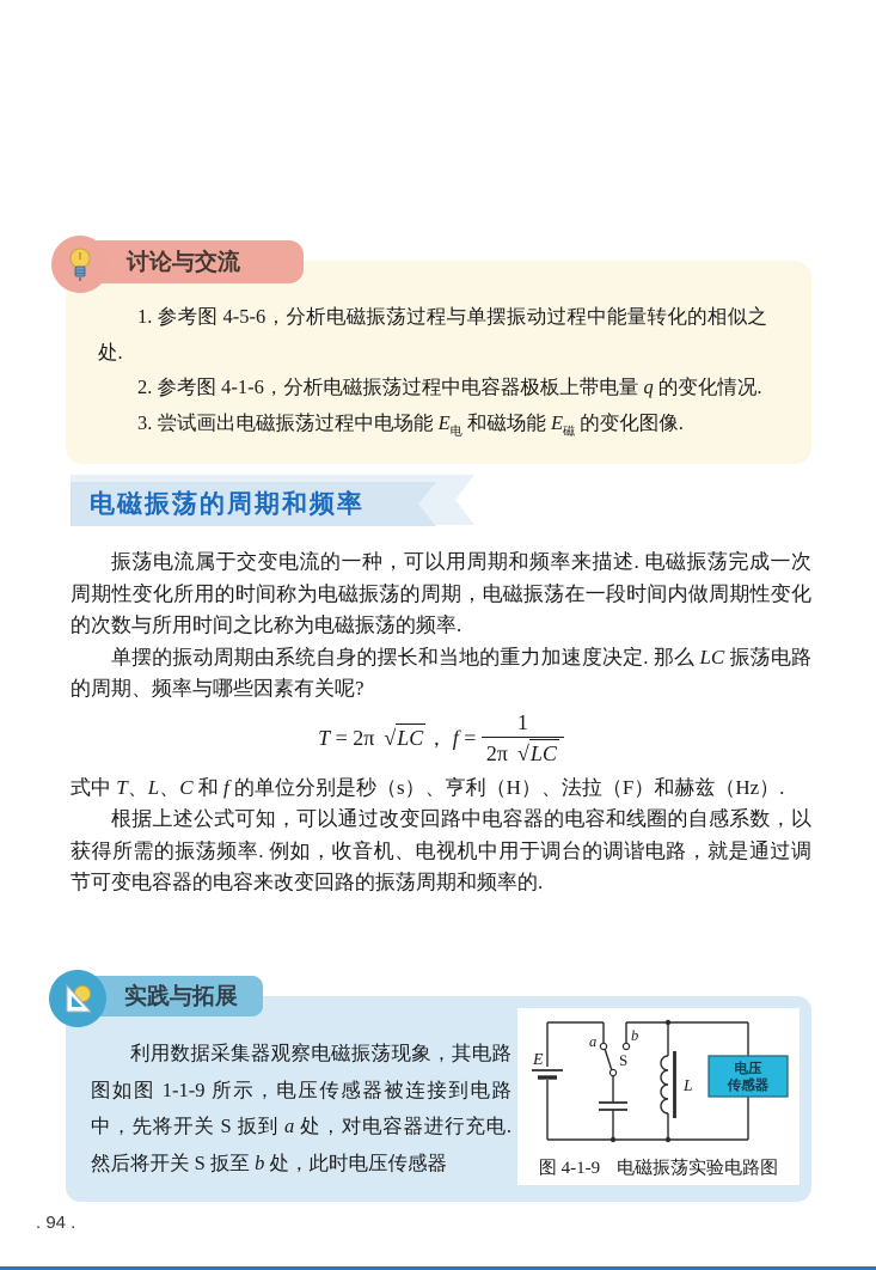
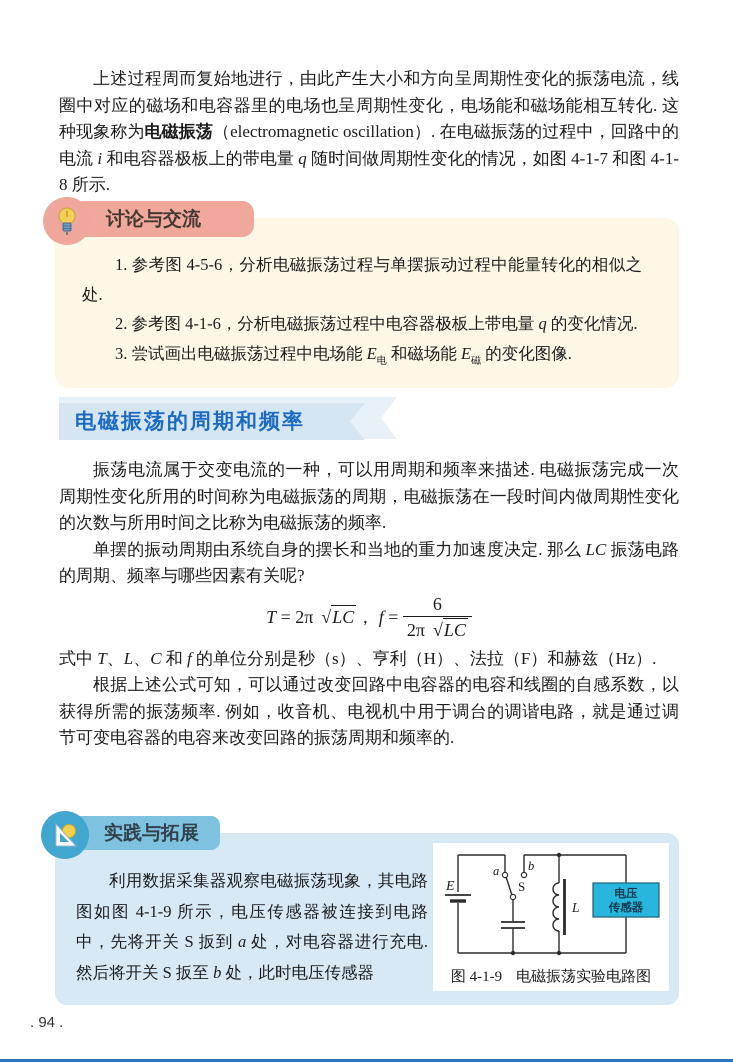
+ 上述过程周而复始地进行，由此产生大小和方向呈周期性变化的振荡电流，线圈中对应的磁场和电容器里的电场也呈周期性变化，电场能和磁场能相互转化. 这种现象称为电磁振荡（electromagnetic oscillation）. 在电磁振荡的过程中，回路中的电流 i 和电容器极板上的带电量 q 随时间做周期性变化的情况，如图 4-1-7 和图 4-1-8 所示.
  讨论与交流
  1. 参考图 4-5-6，分析电磁振荡过程与单摆振动过程中能量转化的相似之处.
  2. 参考图 4-1-6，分析电磁振荡过程中电容器极板上带电量 q 的变化情况.
  3. 尝试画出电磁振荡过程中电场能 E电 和磁场能 E磁 的变化图像.
  电磁振荡的周期和频率
  振荡电流属于交变电流的一种，可以用周期和频率来描述. 电磁振荡完成一次周期性变化所用的时间称为电磁振荡的周期，电磁振荡在一段时间内做周期性变化的次数与所用时间之比称为电磁振荡的频率.
  单摆的振动周期由系统自身的摆长和当地的重力加速度决定. 那么 LC 振荡电路的周期、频率与哪些因素有关呢?
  T = 2π √LC， f =
- 1
+ 6
  2π √LC
  式中 T、L、C 和 f 的单位分别是秒（s）、亨利（H）、法拉（F）和赫兹（Hz）.
  根据上述公式可知，可以通过改变回路中电容器的电容和线圈的自感系数，以获得所需的振荡频率. 例如，收音机、电视机中用于调台的调谐电路，就是通过调节可变电容器的电容来改变回路的振荡周期和频率的.
  实践与拓展
- 利用数据采集器观察电磁振荡现象，其电路图如图 1-1-9 所示，电压传感器被连接到电路中，先将开关 S 扳到 a 处，对电容器进行充电. 然后将开关 S 扳至 b 处，此时电压传感器
+ 利用数据采集器观察电磁振荡现象，其电路图如图 4-1-9 所示，电压传感器被连接到电路中，先将开关 S 扳到 a 处，对电容器进行充电. 然后将开关 S 扳至 b 处，此时电压传感器
  电压
  传感器
  E
  a
  b
  S
  L
  图 4-1-9 电磁振荡实验电路图
  . 94 .
